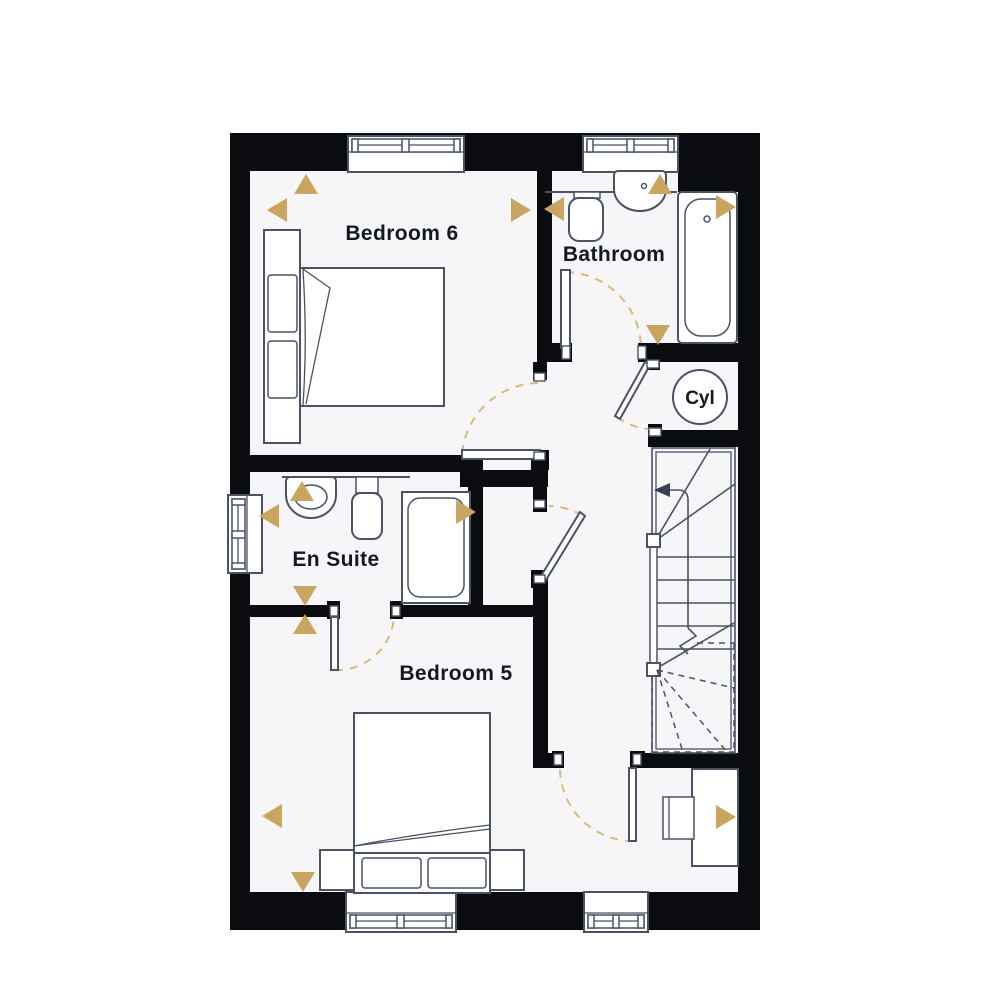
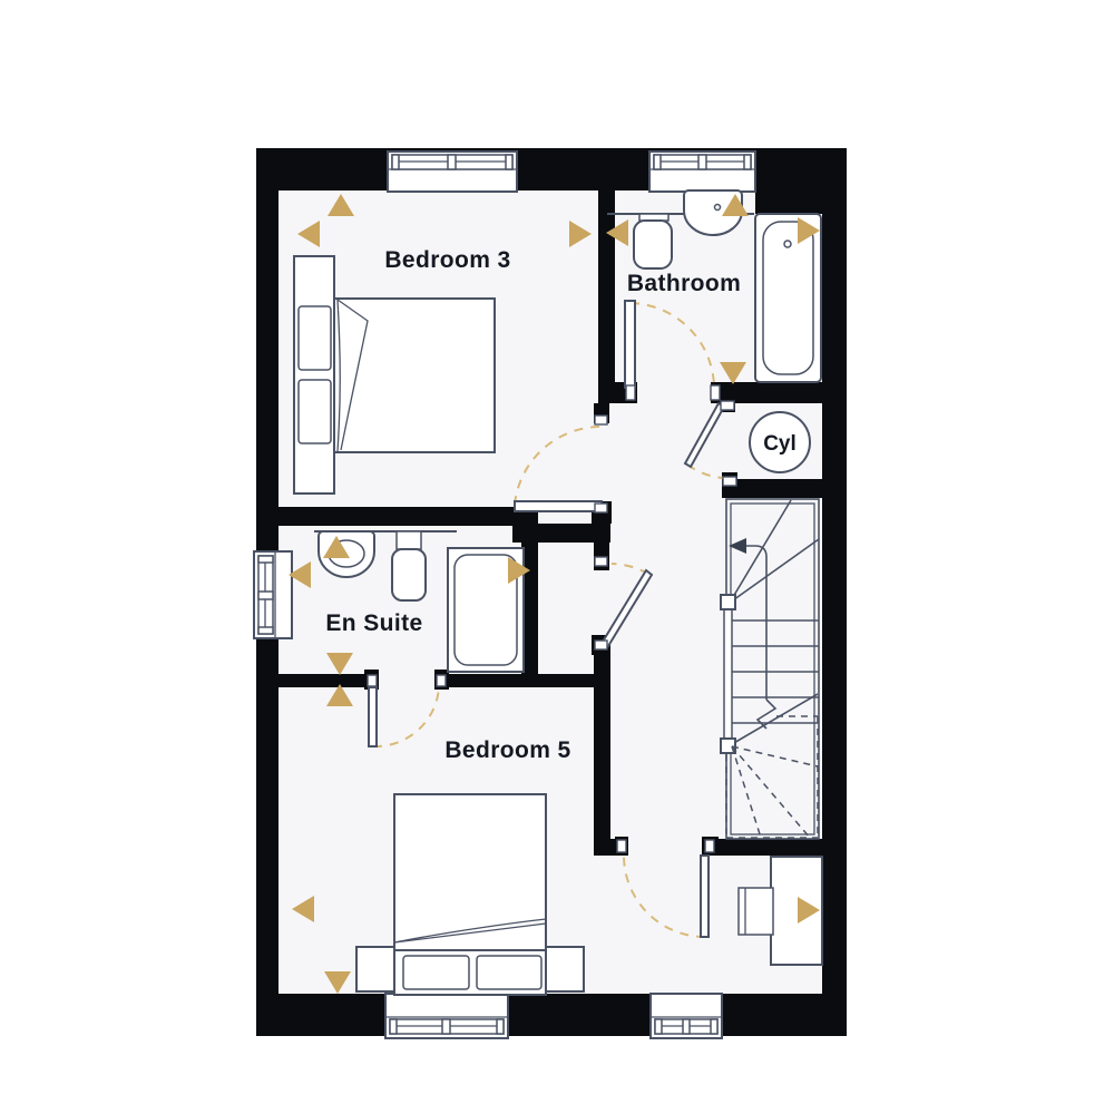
  Cyl
- Bedroom 6
+ Bedroom 3
  Bathroom
  En Suite
  Bedroom 5
